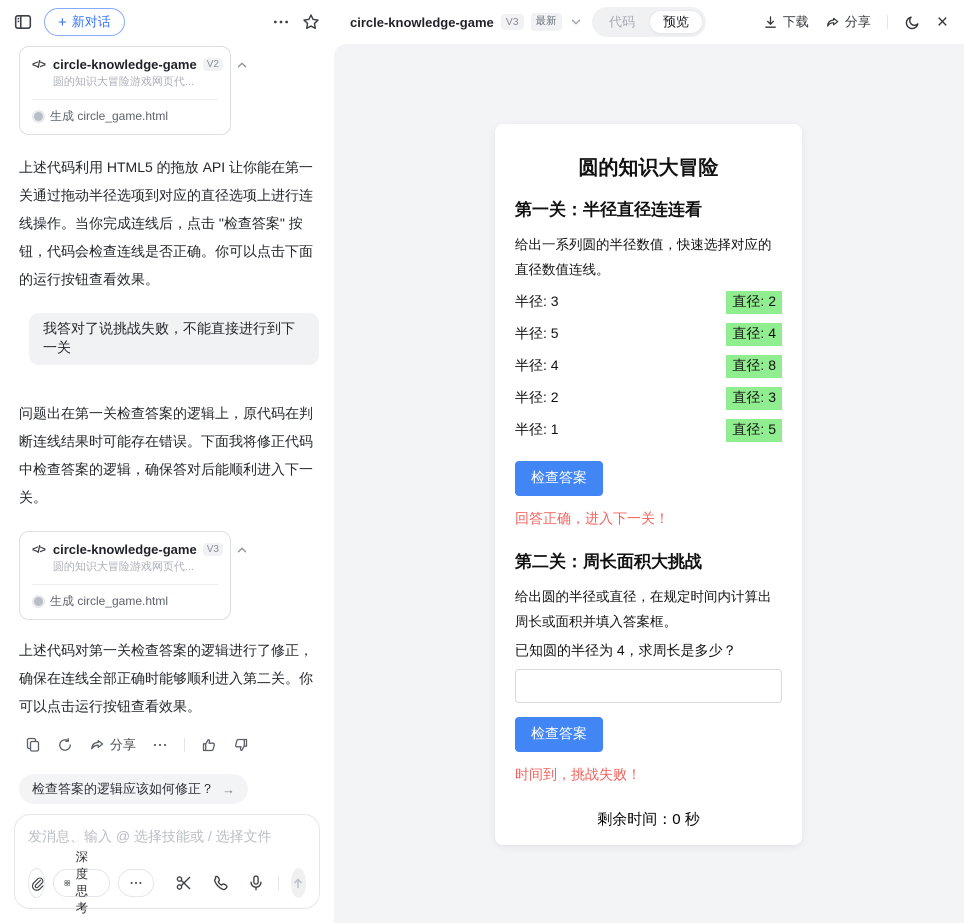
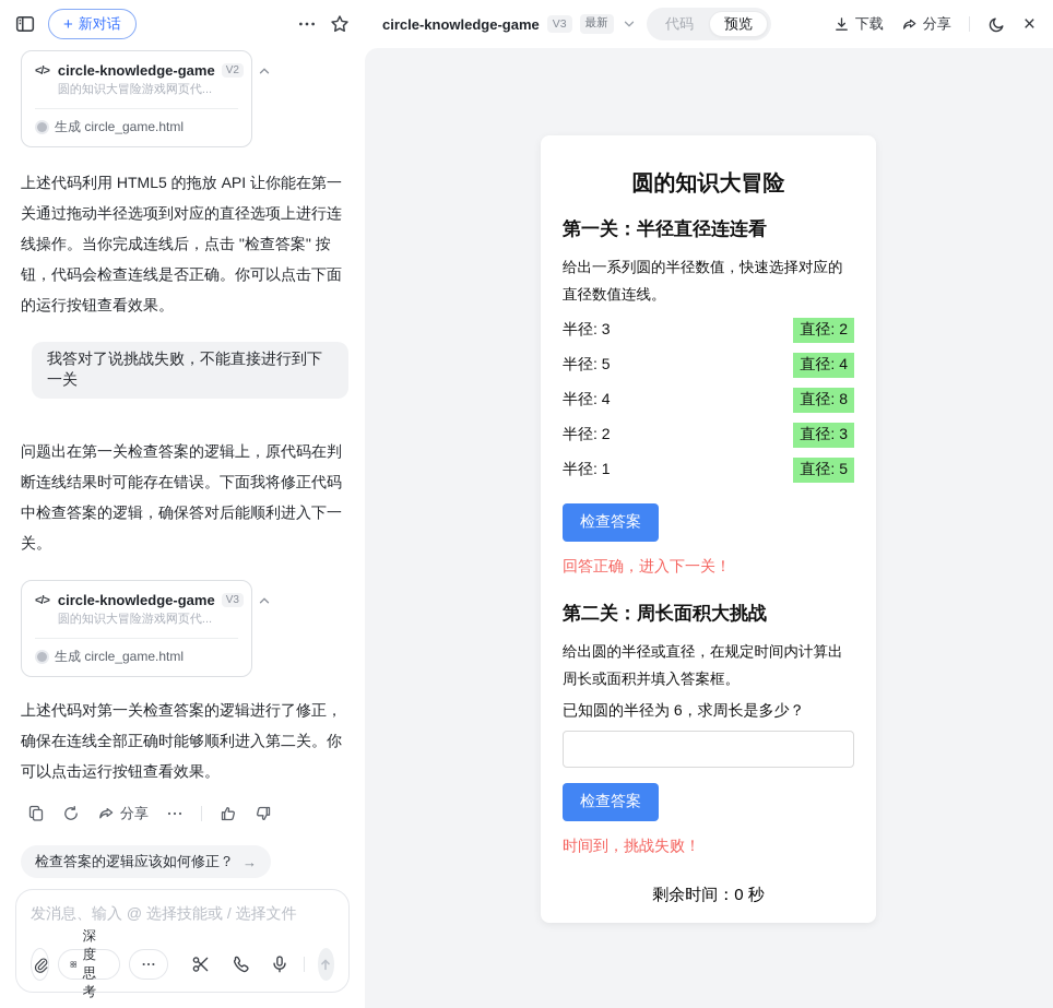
  +
  新对话
  </>
  circle-knowledge-game
  V2
  圆的知识大冒险游戏网页代...
  生成 circle_game.html
  上述代码利用 HTML5 的拖放 API 让你能在第一关通过拖动半径选项到对应的直径选项上进行连线操作。当你完成连线后，点击 "检查答案" 按钮，代码会检查连线是否正确。你可以点击下面的运行按钮查看效果。
  我答对了说挑战失败，不能直接进行到下一关
  问题出在第一关检查答案的逻辑上，原代码在判断连线结果时可能存在错误。下面我将修正代码中检查答案的逻辑，确保答对后能顺利进入下一关。
  </>
  circle-knowledge-game
  V3
  圆的知识大冒险游戏网页代...
  生成 circle_game.html
  上述代码对第一关检查答案的逻辑进行了修正，确保在连线全部正确时能够顺利进入第二关。你可以点击运行按钮查看效果。
  分享
  检查答案的逻辑应该如何修正？
  →
  发消息、输入 @ 选择技能或 / 选择文件
  深度思考
  circle-knowledge-game
  V3
  最新
  代码
  预览
  下载
  分享
  ×
  圆的知识大冒险
  第一关：半径直径连连看
  给出一系列圆的半径数值，快速选择对应的直径数值连线。
  半径: 3
  直径: 2
  半径: 5
  直径: 4
  半径: 4
  直径: 8
  半径: 2
  直径: 3
  半径: 1
  直径: 5
  检查答案
  回答正确，进入下一关！
  第二关：周长面积大挑战
  给出圆的半径或直径，在规定时间内计算出周长或面积并填入答案框。
- 已知圆的半径为 4，求周长是多少？
+ 已知圆的半径为 6，求周长是多少？
  检查答案
  时间到，挑战失败！
  剩余时间：0 秒
